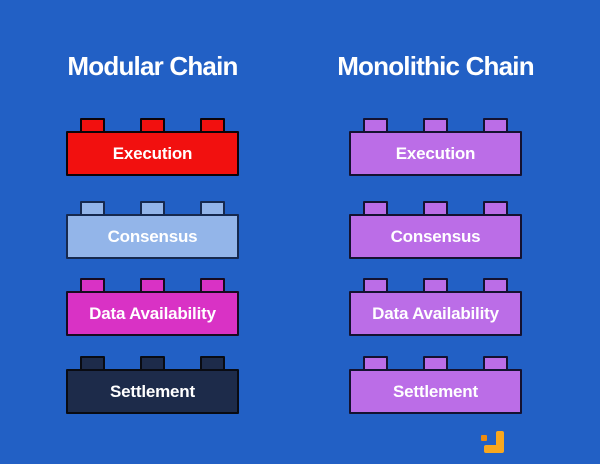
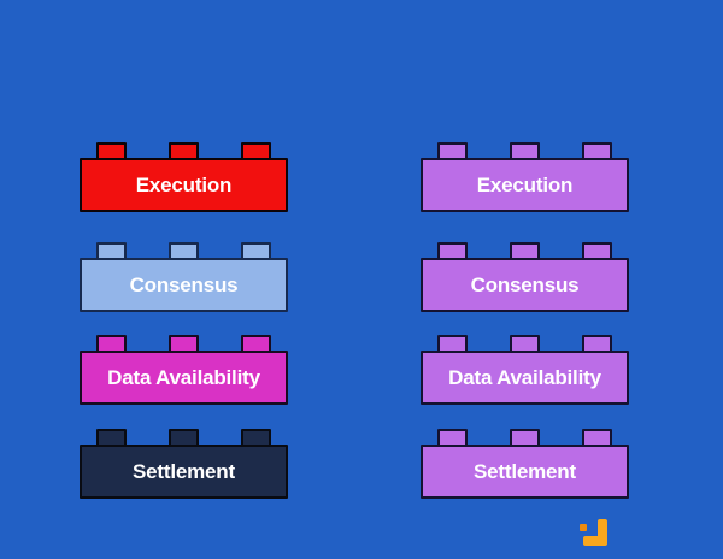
- Modular Chain
- Monolithic Chain
  Execution
  Consensus
  Data Availability
  Settlement
  Execution
  Consensus
  Data Availability
  Settlement
